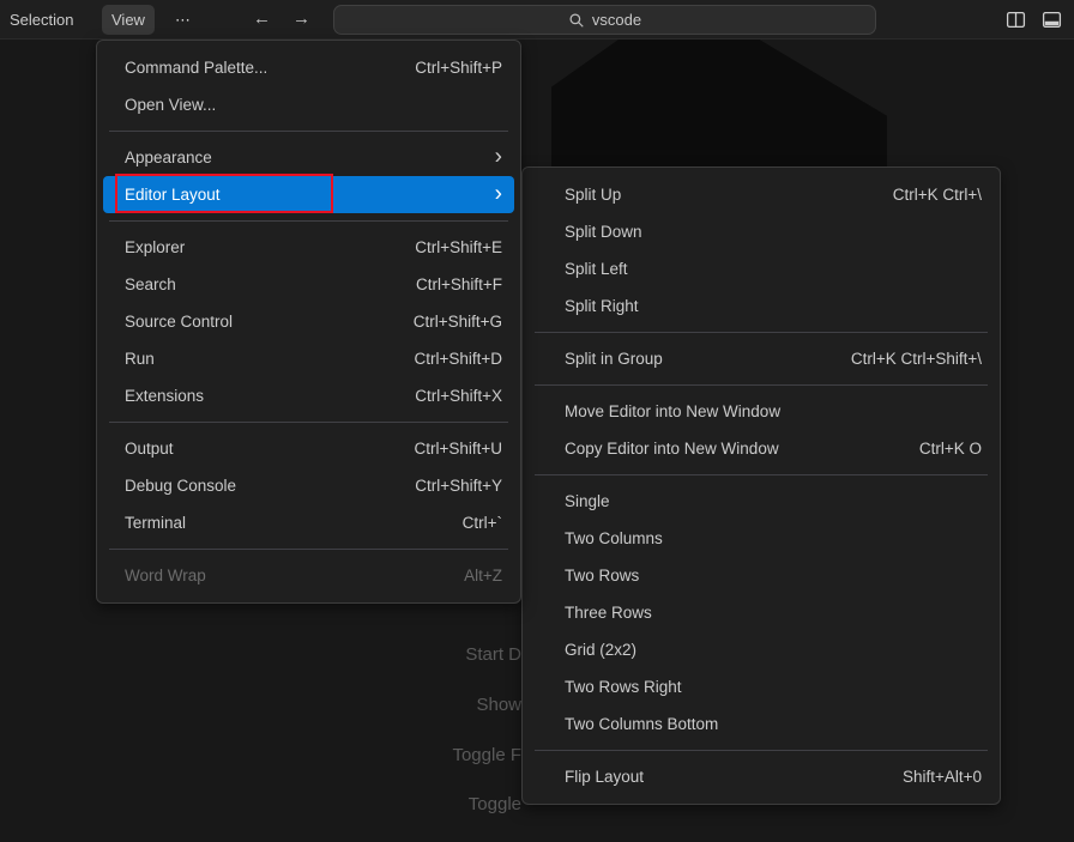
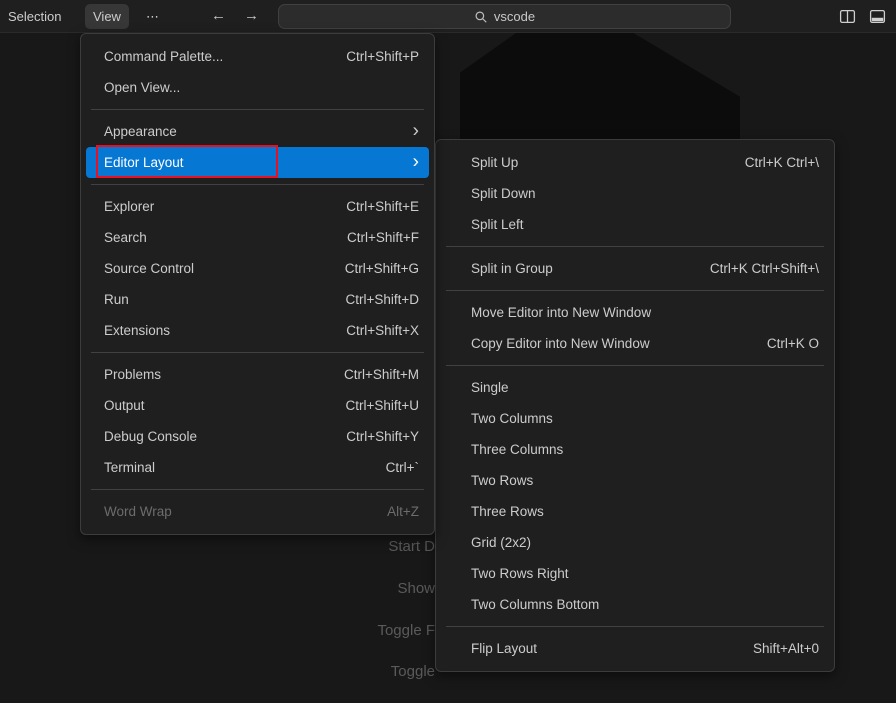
  Start D
  Show
  Toggle F
  Toggle
  Selection
  View
  ⋯
  ←
  →
  vscode
  Command Palette...
  Ctrl+Shift+P
  Open View...
  Appearance
  ›
  Editor Layout
  ›
  Explorer
  Ctrl+Shift+E
  Search
  Ctrl+Shift+F
  Source Control
  Ctrl+Shift+G
  Run
  Ctrl+Shift+D
  Extensions
  Ctrl+Shift+X
+ Problems
+ Ctrl+Shift+M
  Output
  Ctrl+Shift+U
  Debug Console
  Ctrl+Shift+Y
  Terminal
  Ctrl+`
  Word Wrap
  Alt+Z
  Split Up
  Ctrl+K Ctrl+\
  Split Down
  Split Left
- Split Right
  Split in Group
  Ctrl+K Ctrl+Shift+\
  Move Editor into New Window
  Copy Editor into New Window
  Ctrl+K O
  Single
  Two Columns
+ Three Columns
  Two Rows
  Three Rows
  Grid (2x2)
  Two Rows Right
  Two Columns Bottom
  Flip Layout
  Shift+Alt+0
